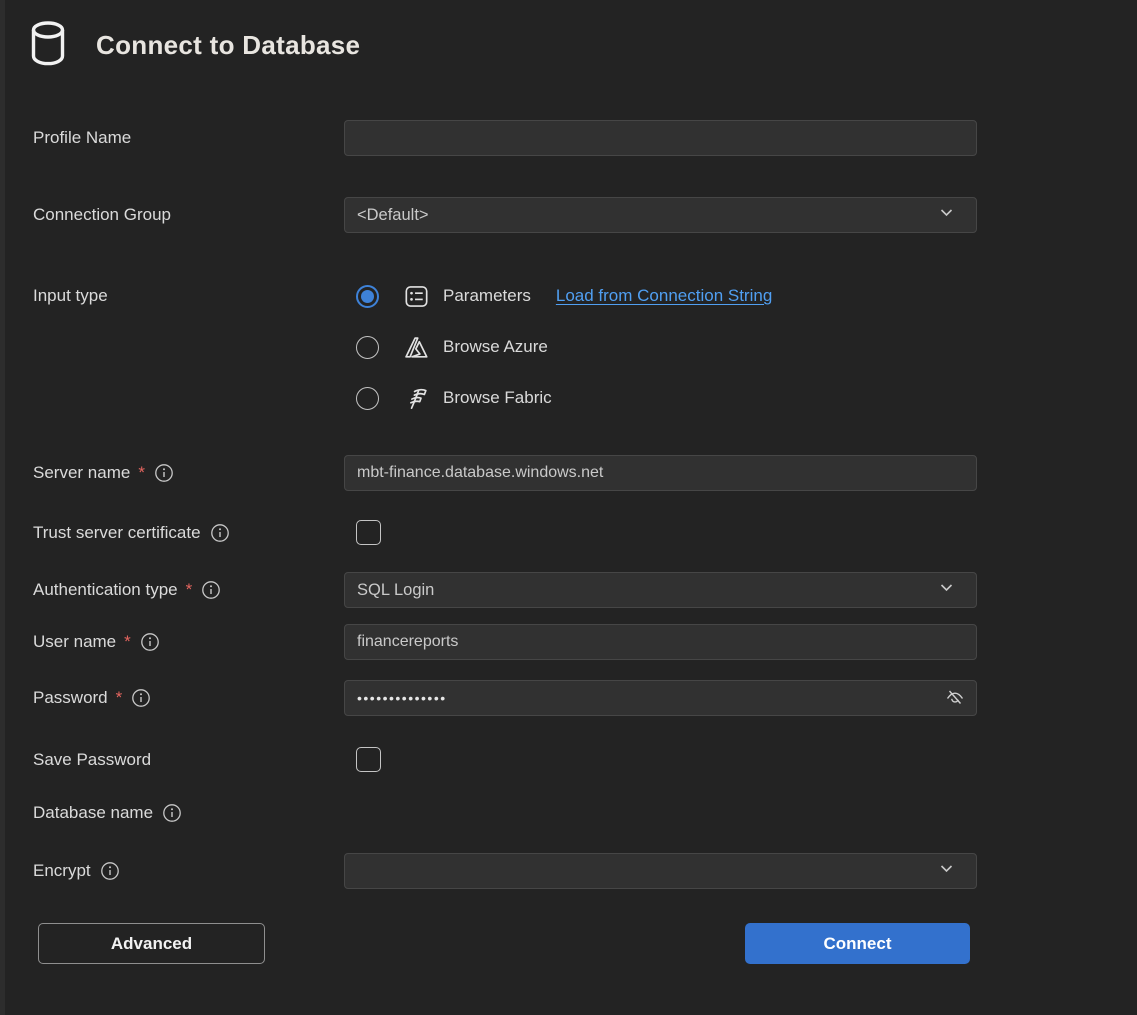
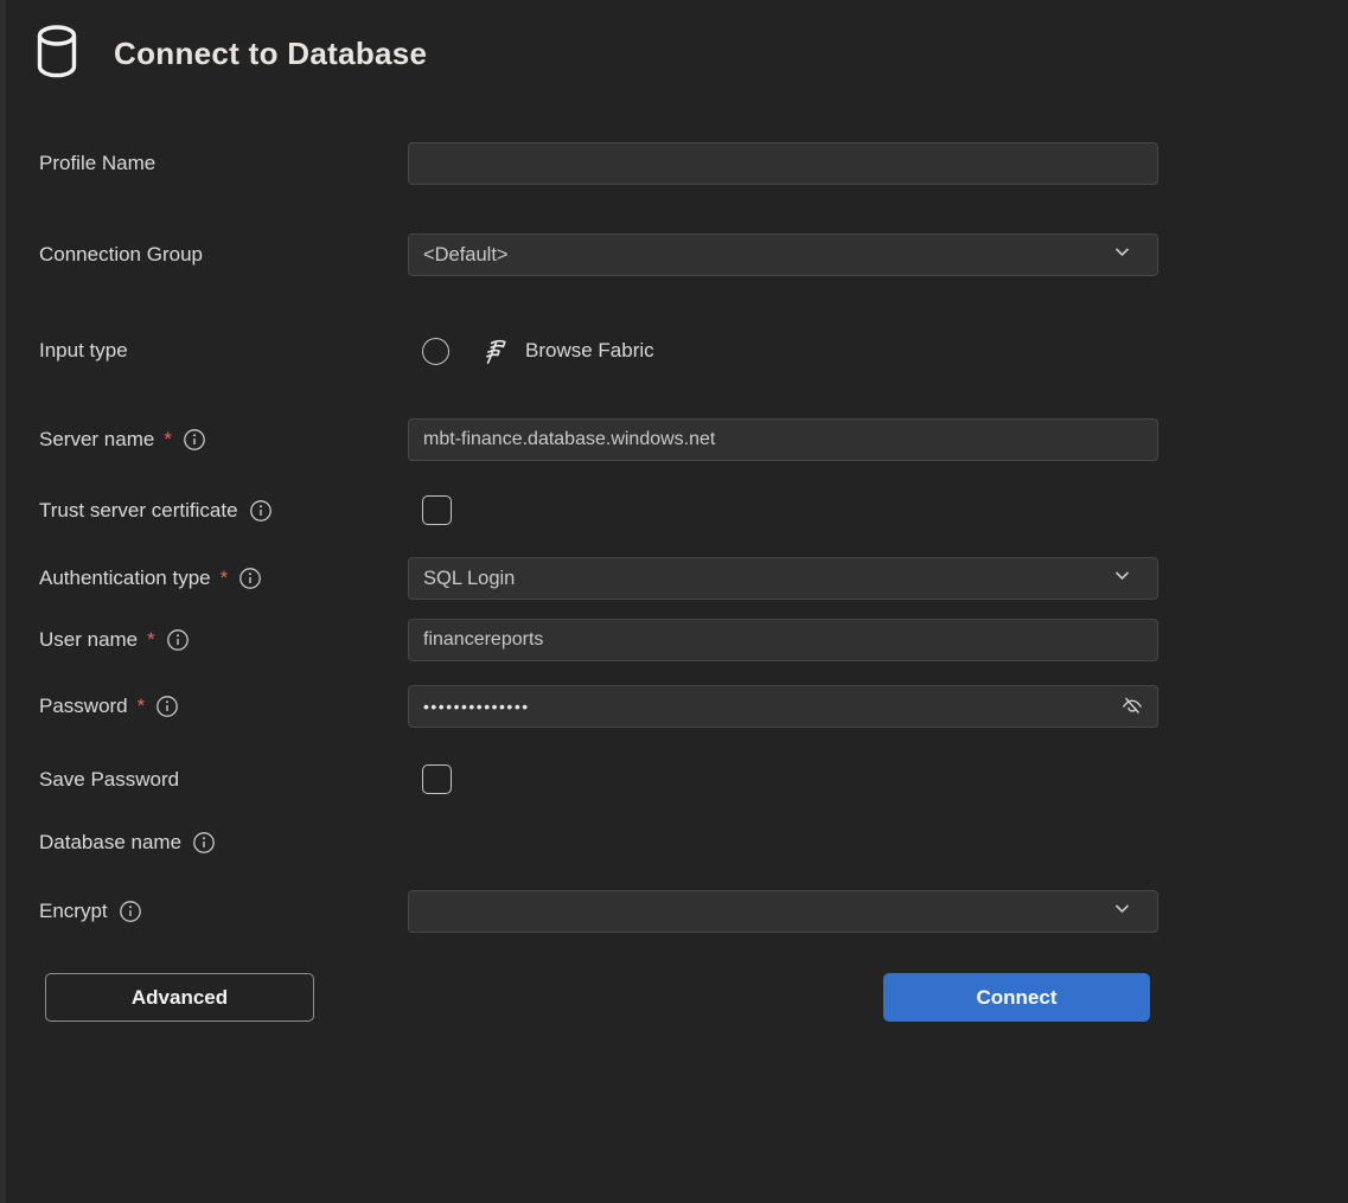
  Connect to Database
  Profile Name
  Connection Group
  <Default>
  Input type
- Parameters
- Load from Connection String
- Browse Azure
  Browse Fabric
  Server name
  *
  mbt-finance.database.windows.net
  Trust server certificate
  Authentication type
  *
  SQL Login
  User name
  *
  financereports
  Password
  *
  ••••••••••••••
  Save Password
  Database name
  Encrypt
  Advanced
  Connect
